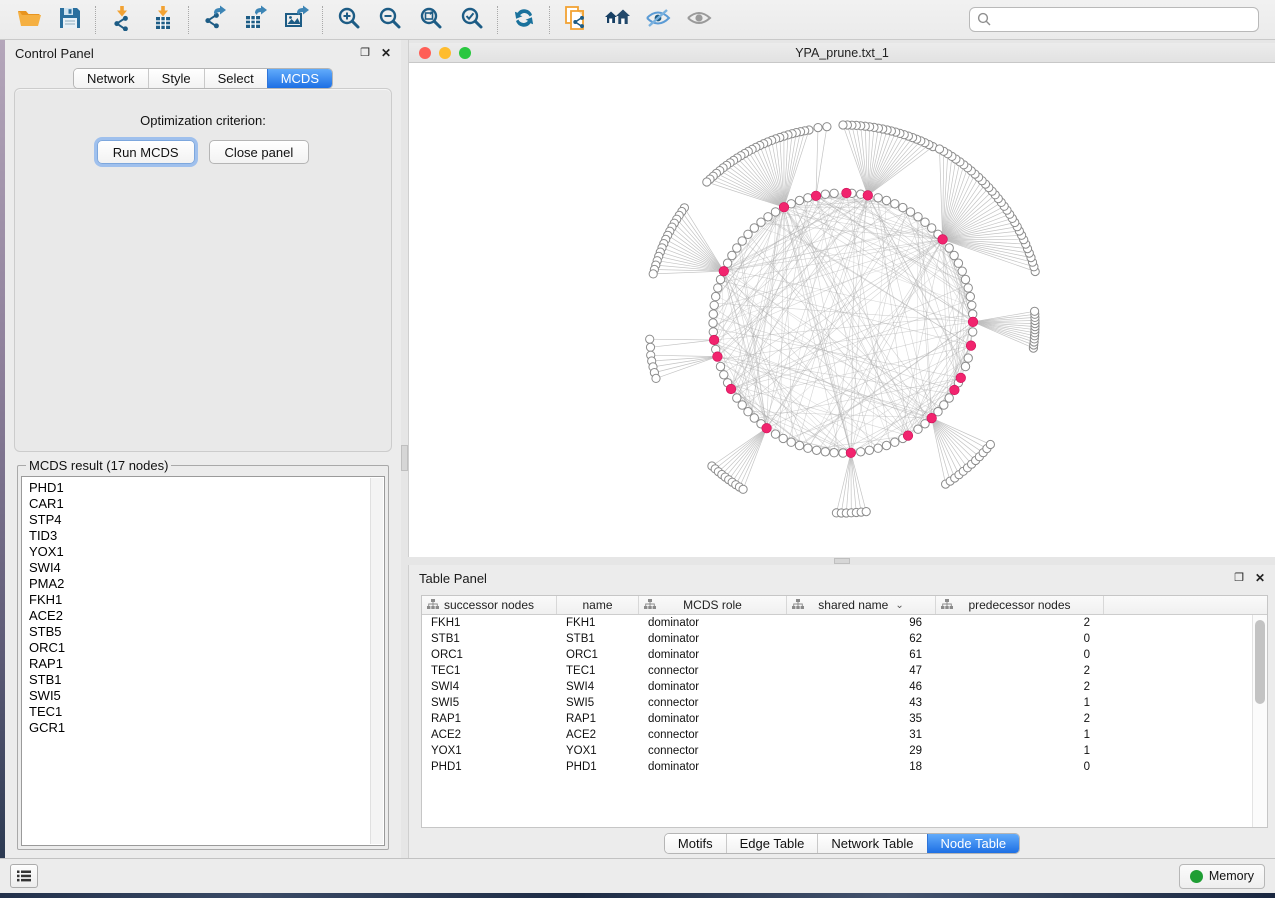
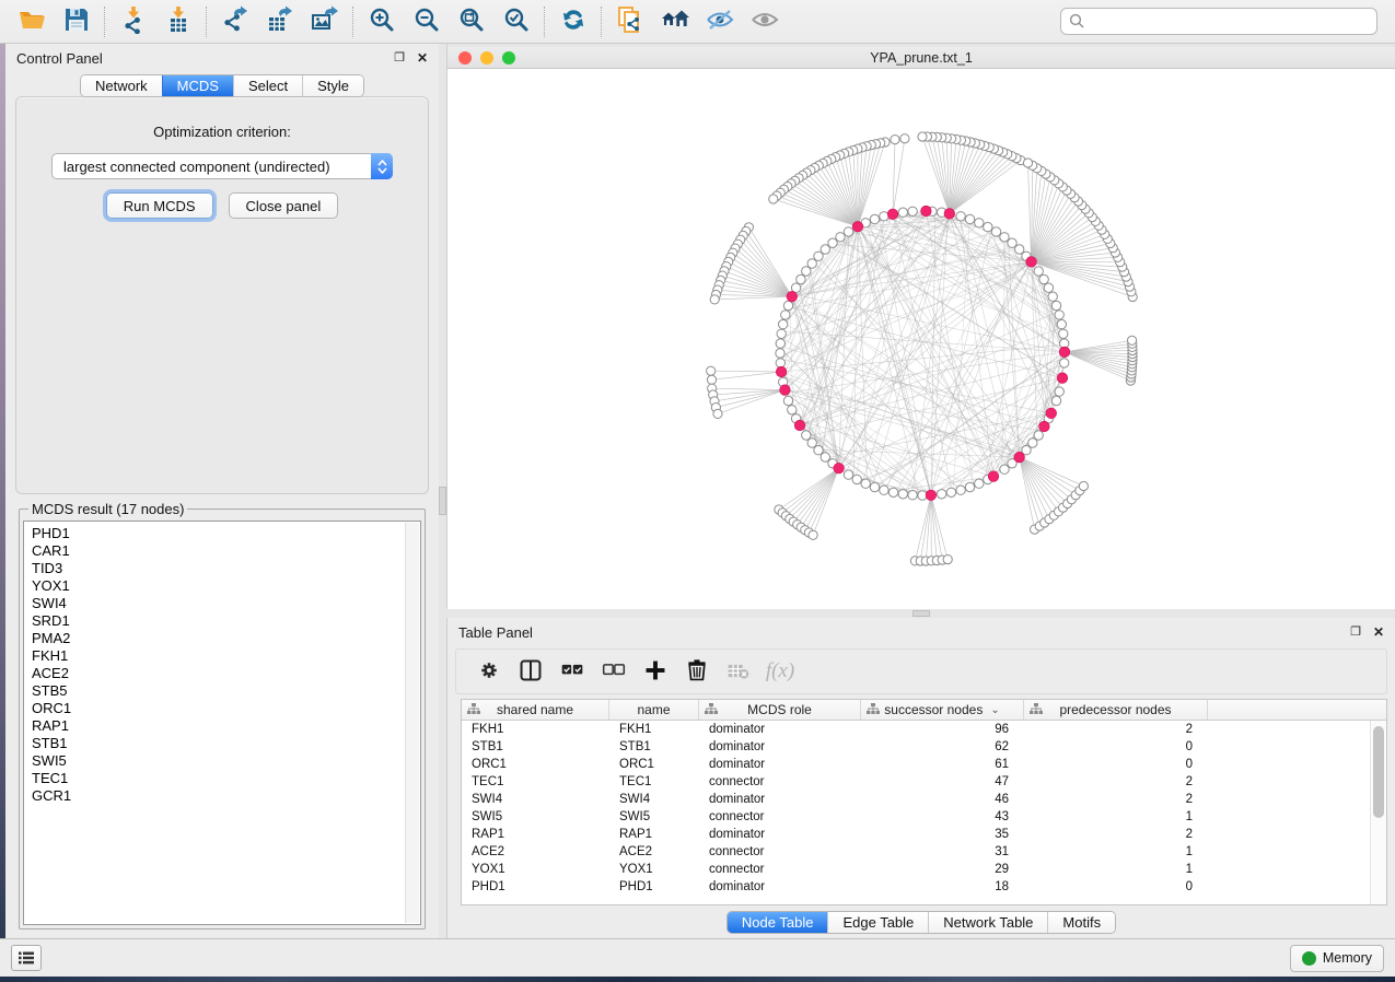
  Control Panel
  ❐
  ✕
  Network
- Style
+ MCDS
  Select
- MCDS
+ Style
  Optimization criterion:
+ largest connected component (undirected)
  Run MCDS
  Close panel
  MCDS result (17 nodes)
  PHD1
  CAR1
- STP4
  TID3
  YOX1
  SWI4
+ SRD1
  PMA2
  FKH1
  ACE2
  STB5
  ORC1
  RAP1
  STB1
  SWI5
  TEC1
  GCR1
  YPA_prune.txt_1
  Table Panel
  ❐
  ✕
+ f(x)
- successor nodes
+ shared name
  name
  MCDS role
- shared name
+ successor nodes
  ⌄
  predecessor nodes
  FKH1
  FKH1
  dominator
  96
  2
  STB1
  STB1
  dominator
  62
  0
  ORC1
  ORC1
  dominator
  61
  0
  TEC1
  TEC1
  connector
  47
  2
  SWI4
  SWI4
  dominator
  46
  2
  SWI5
  SWI5
  connector
  43
  1
  RAP1
  RAP1
  dominator
  35
  2
  ACE2
  ACE2
  connector
  31
  1
  YOX1
  YOX1
  connector
  29
  1
  PHD1
  PHD1
  dominator
  18
  0
- Motifs
+ Node Table
  Edge Table
  Network Table
- Node Table
+ Motifs
  Memory
